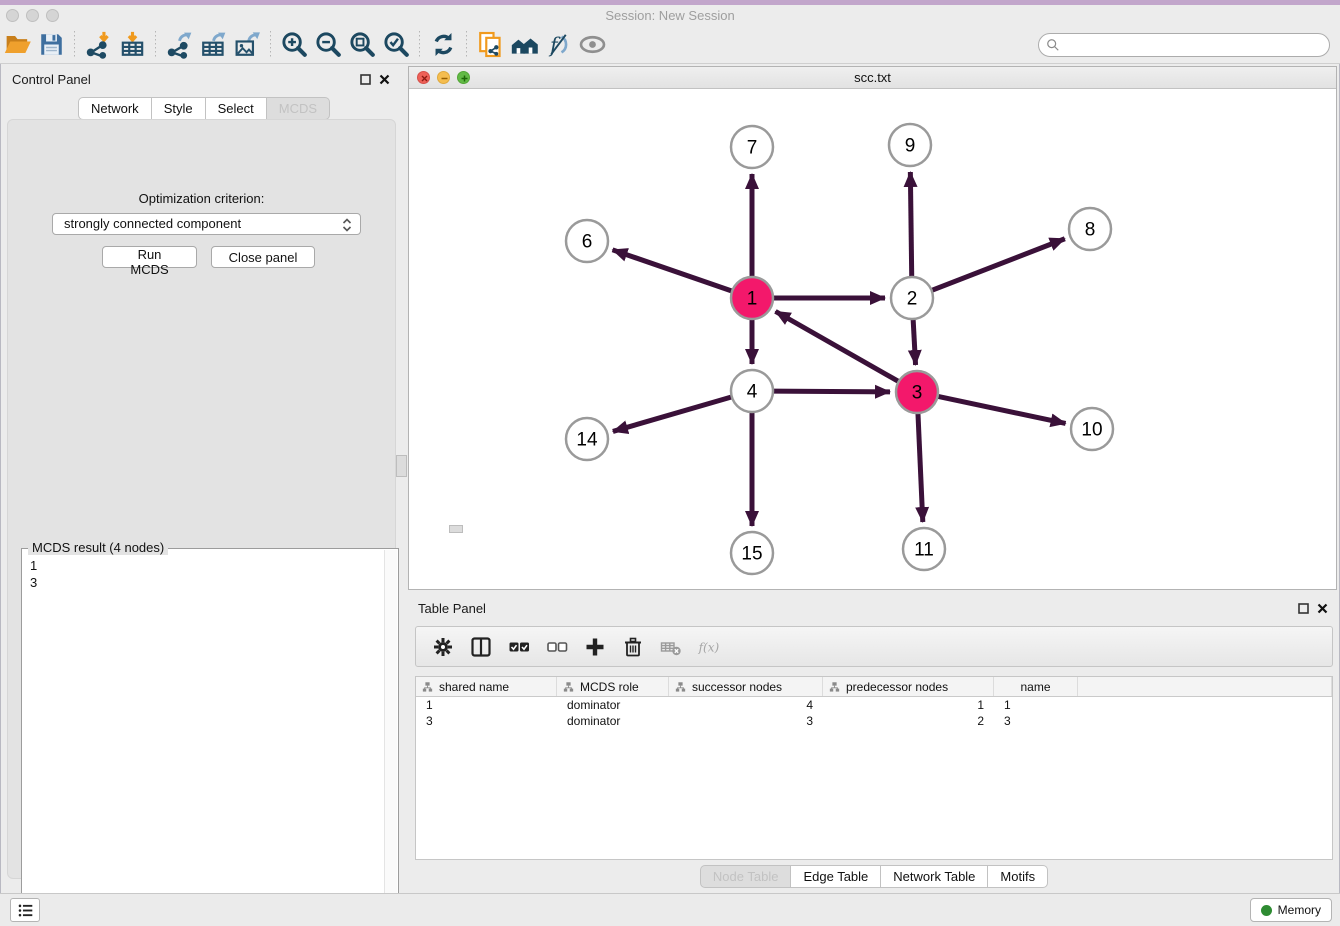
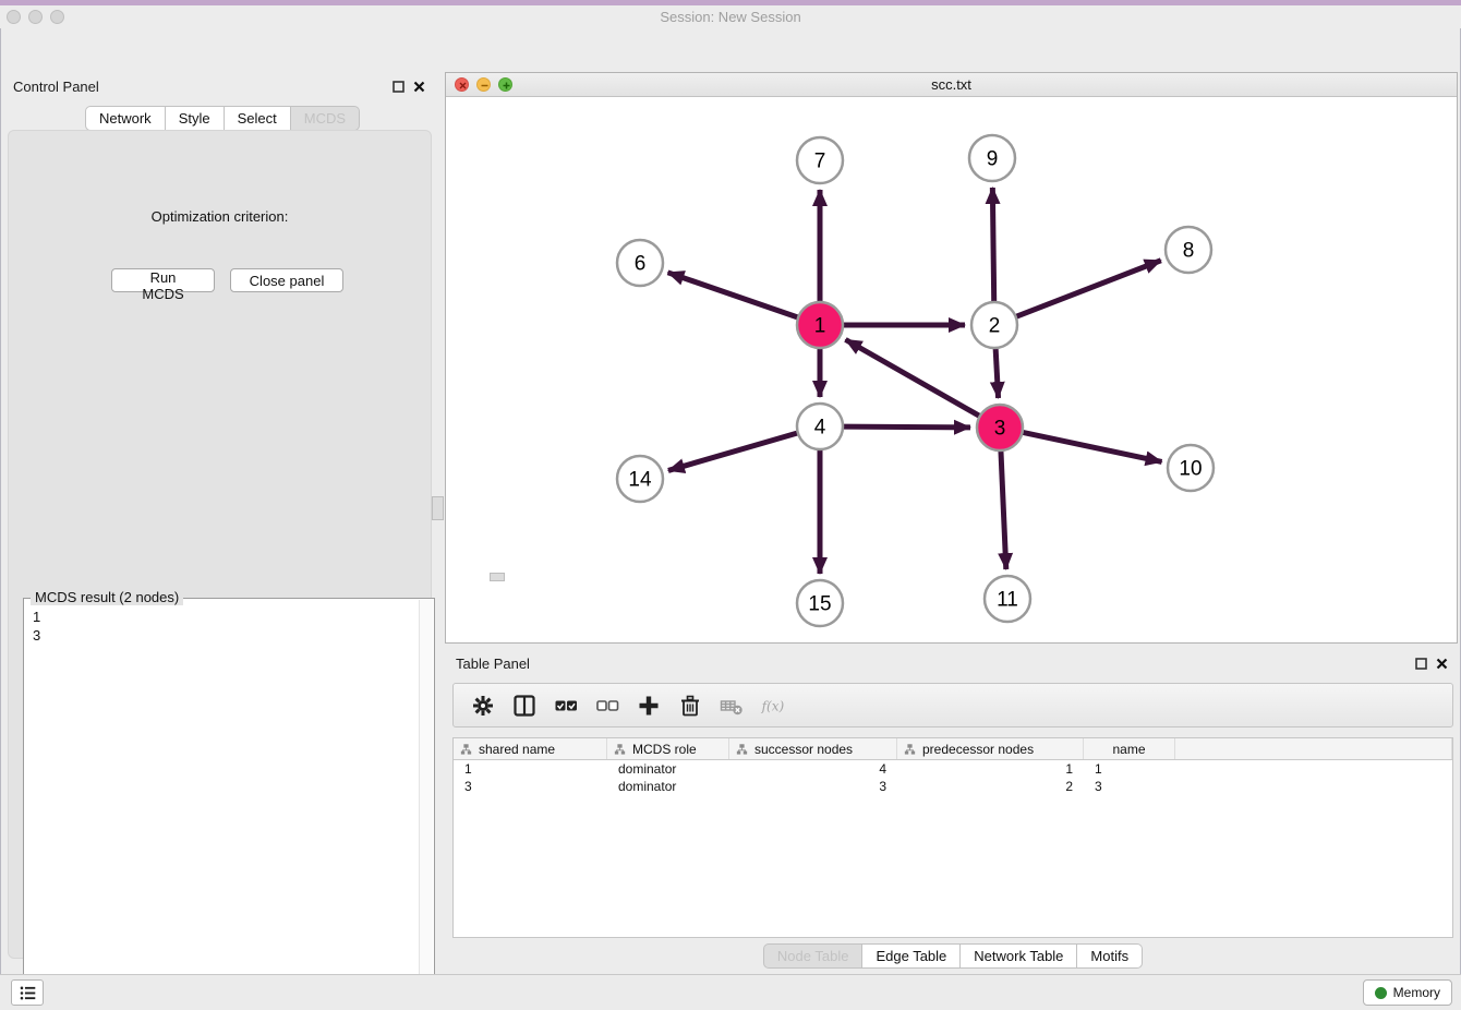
  Session: New Session
- f
  Control Panel
  Network
  Style
  Select
  MCDS
  Optimization criterion:
- strongly connected component
  Run MCDS
  Close panel
- MCDS result (4 nodes)
+ MCDS result (2 nodes)
  1
  3
  scc.txt
  7
  9
  6
  8
  1
  2
  4
  3
  14
  10
  15
  11
  Table Panel
  f(x)
  shared name
  MCDS role
  successor nodes
  predecessor nodes
  name
  1
  dominator
  4
  1
  1
  3
  dominator
  3
  2
  3
  Node Table
  Edge Table
  Network Table
  Motifs
  Memory
